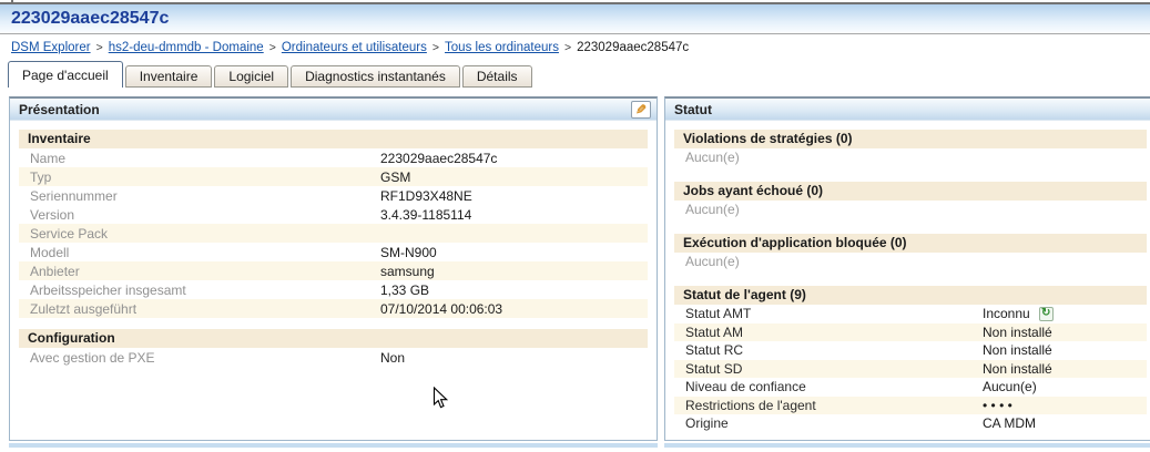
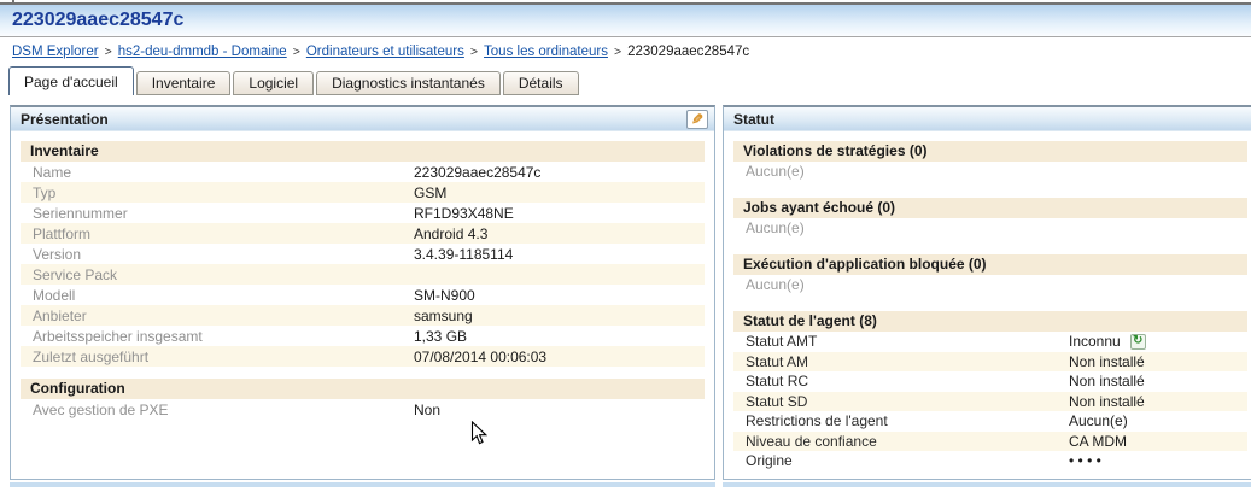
  223029aaec28547c
  DSM Explorer
  >
  hs2-deu-dmmdb - Domaine
  >
  Ordinateurs et utilisateurs
  >
  Tous les ordinateurs
  >
  223029aaec28547c
  Page d'accueil
  Inventaire
  Logiciel
  Diagnostics instantanés
  Détails
  Présentation
  Inventaire
  Name
  223029aaec28547c
  Typ
  GSM
  Seriennummer
  RF1D93X48NE
+ Plattform
+ Android 4.3
  Version
  3.4.39-1185114
  Service Pack
  Modell
  SM-N900
  Anbieter
  samsung
  Arbeitsspeicher insgesamt
  1,33 GB
  Zuletzt ausgeführt
- 07/10/2014 00:06:03
+ 07/08/2014 00:06:03
  Configuration
  Avec gestion de PXE
  Non
  Statut
  Violations de stratégies (0)
  Aucun(e)
  Jobs ayant échoué (0)
  Aucun(e)
  Exécution d'application bloquée (0)
  Aucun(e)
- Statut de l'agent (9)
+ Statut de l'agent (8)
  Statut AMT
  Inconnu
  Statut AM
  Non installé
  Statut RC
  Non installé
  Statut SD
  Non installé
- Niveau de confiance
+ Restrictions de l'agent
  Aucun(e)
- Restrictions de l'agent
+ Niveau de confiance
- • • • •
+ CA MDM
  Origine
- CA MDM
+ • • • •
